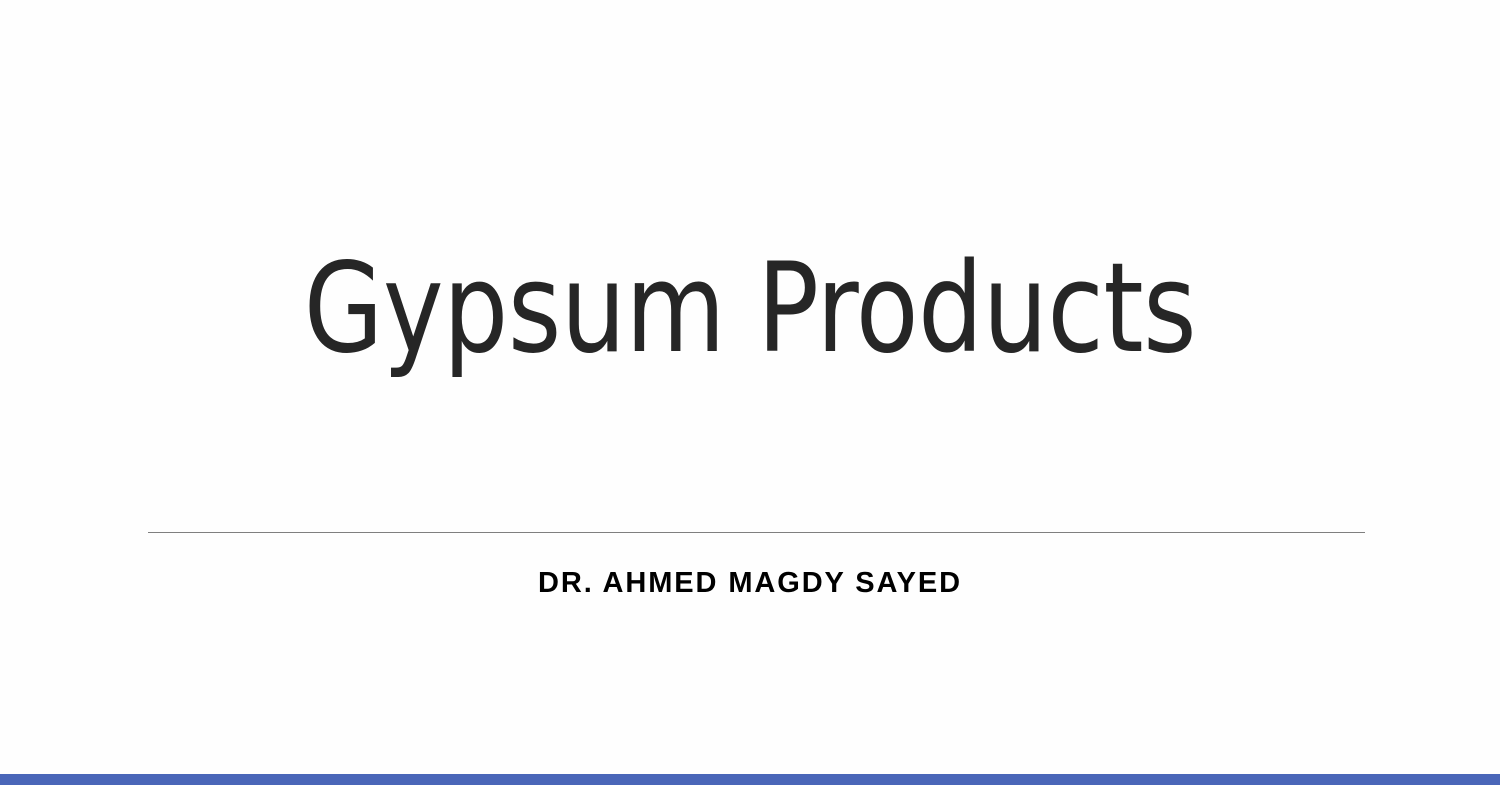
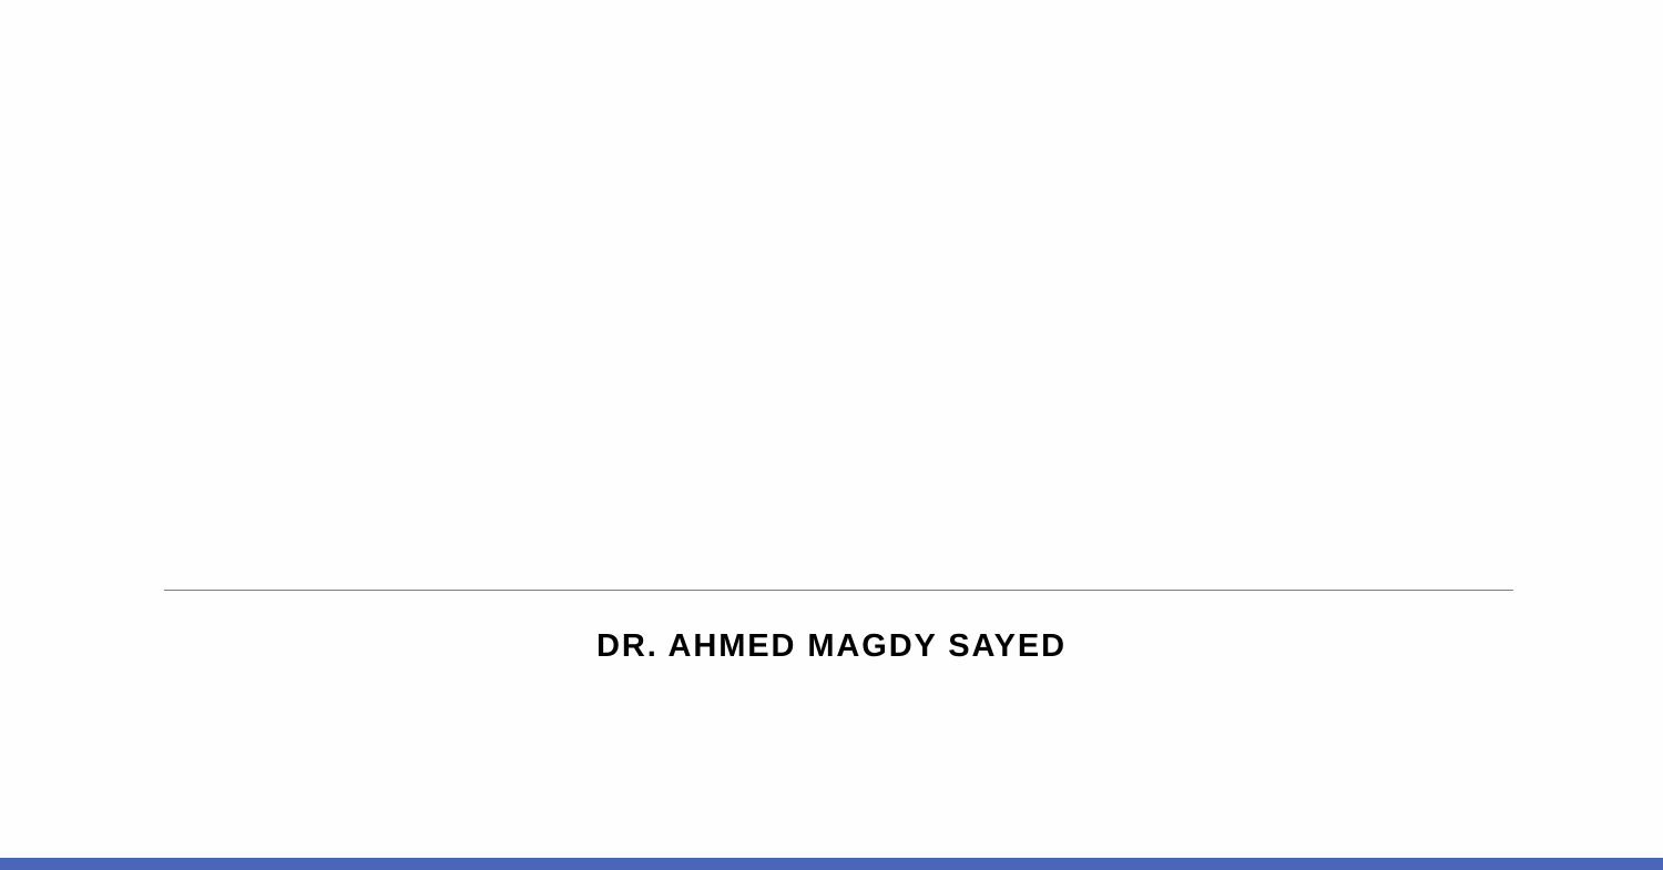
- Gypsum Products
  DR. AHMED MAGDY SAYED
